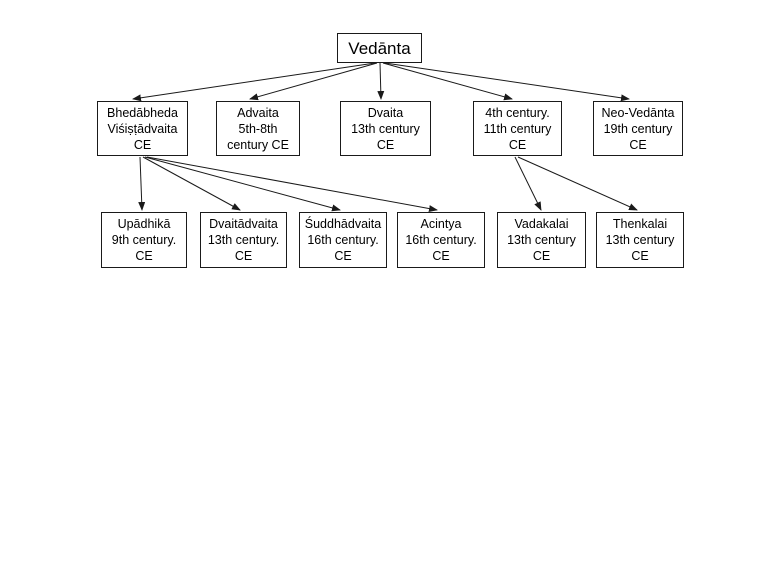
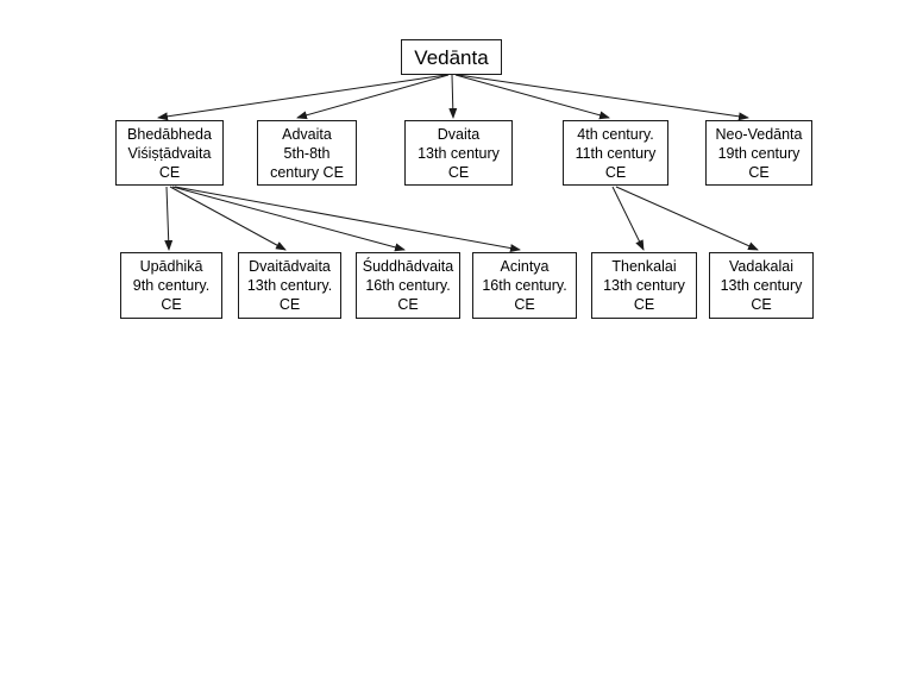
  Vedānta
  Bhedābheda
  Viśiṣṭādvaita
  CE
  Advaita
  5th-8th
  century CE
  Dvaita
  13th century
  CE
  4th century.
  11th century
  CE
  Neo-Vedānta
  19th century
  CE
  Upādhikā
  9th century.
  CE
  Dvaitādvaita
  13th century.
  CE
  Śuddhādvaita
  16th century.
  CE
  Acintya
  16th century.
  CE
- Vadakalai
+ Thenkalai
  13th century
  CE
- Thenkalai
+ Vadakalai
  13th century
  CE
